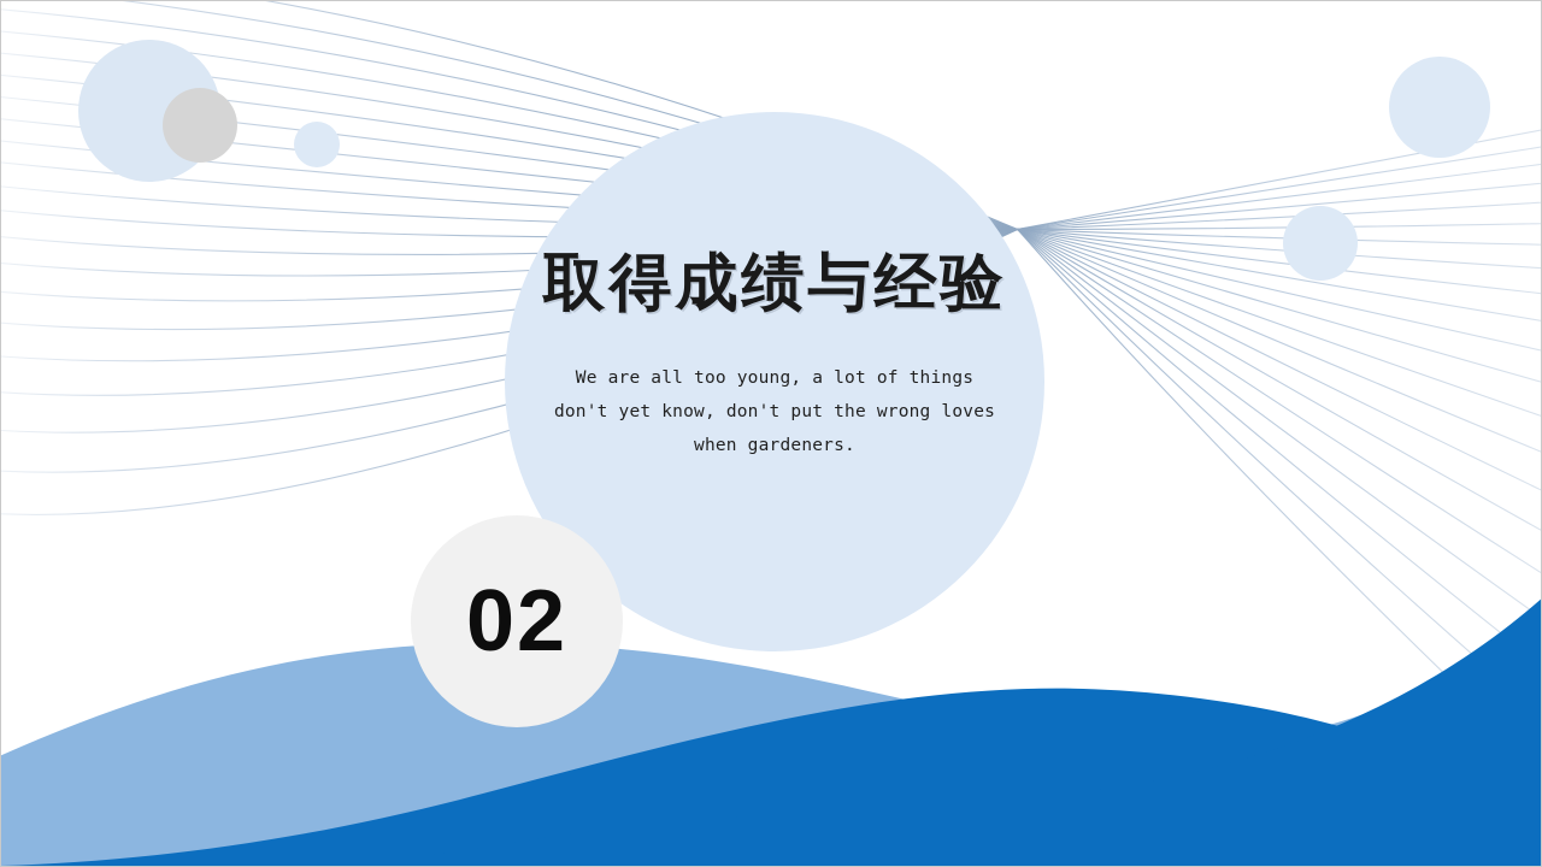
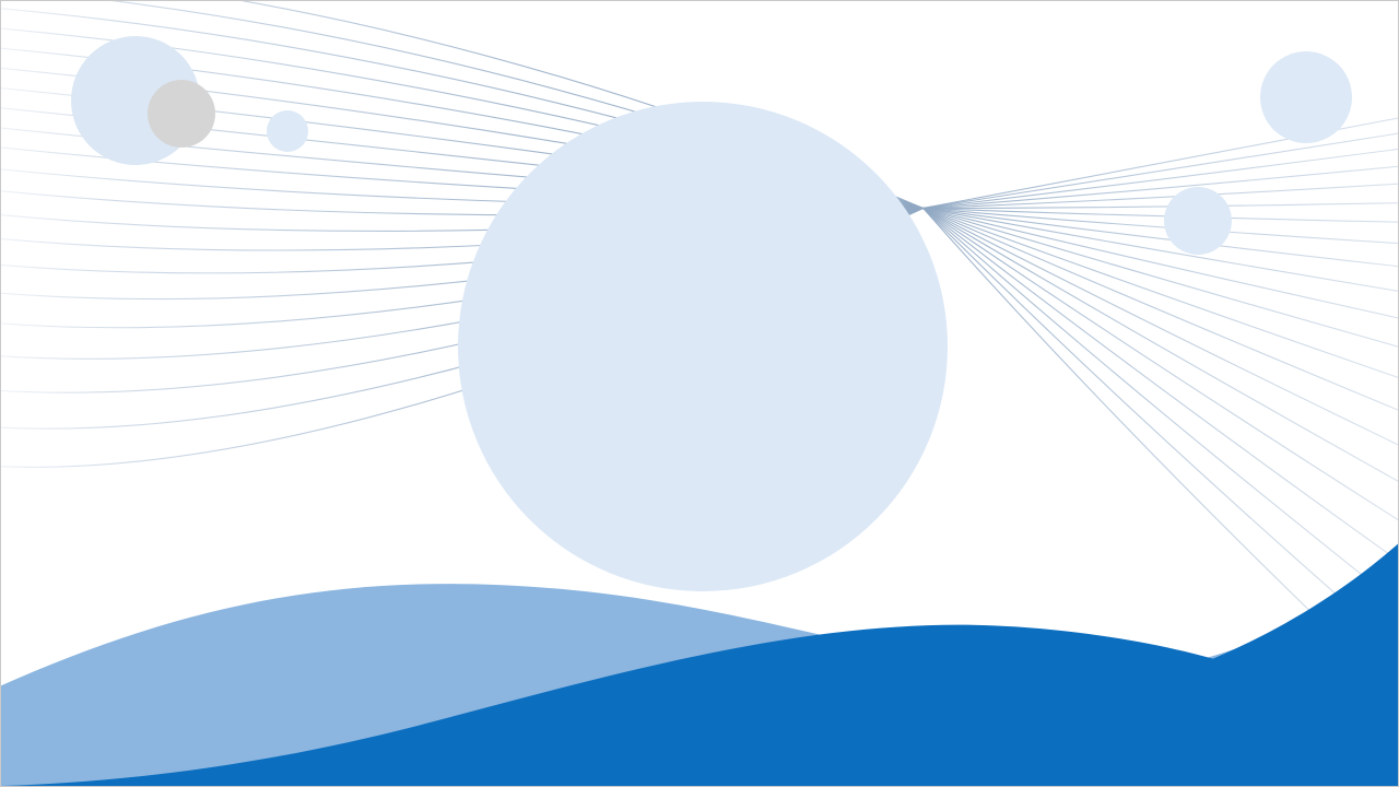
- 02
- 取得成绩与经验
- We are all too young, a lot of things don't yet know, don't put the wrong loves when gardeners.
